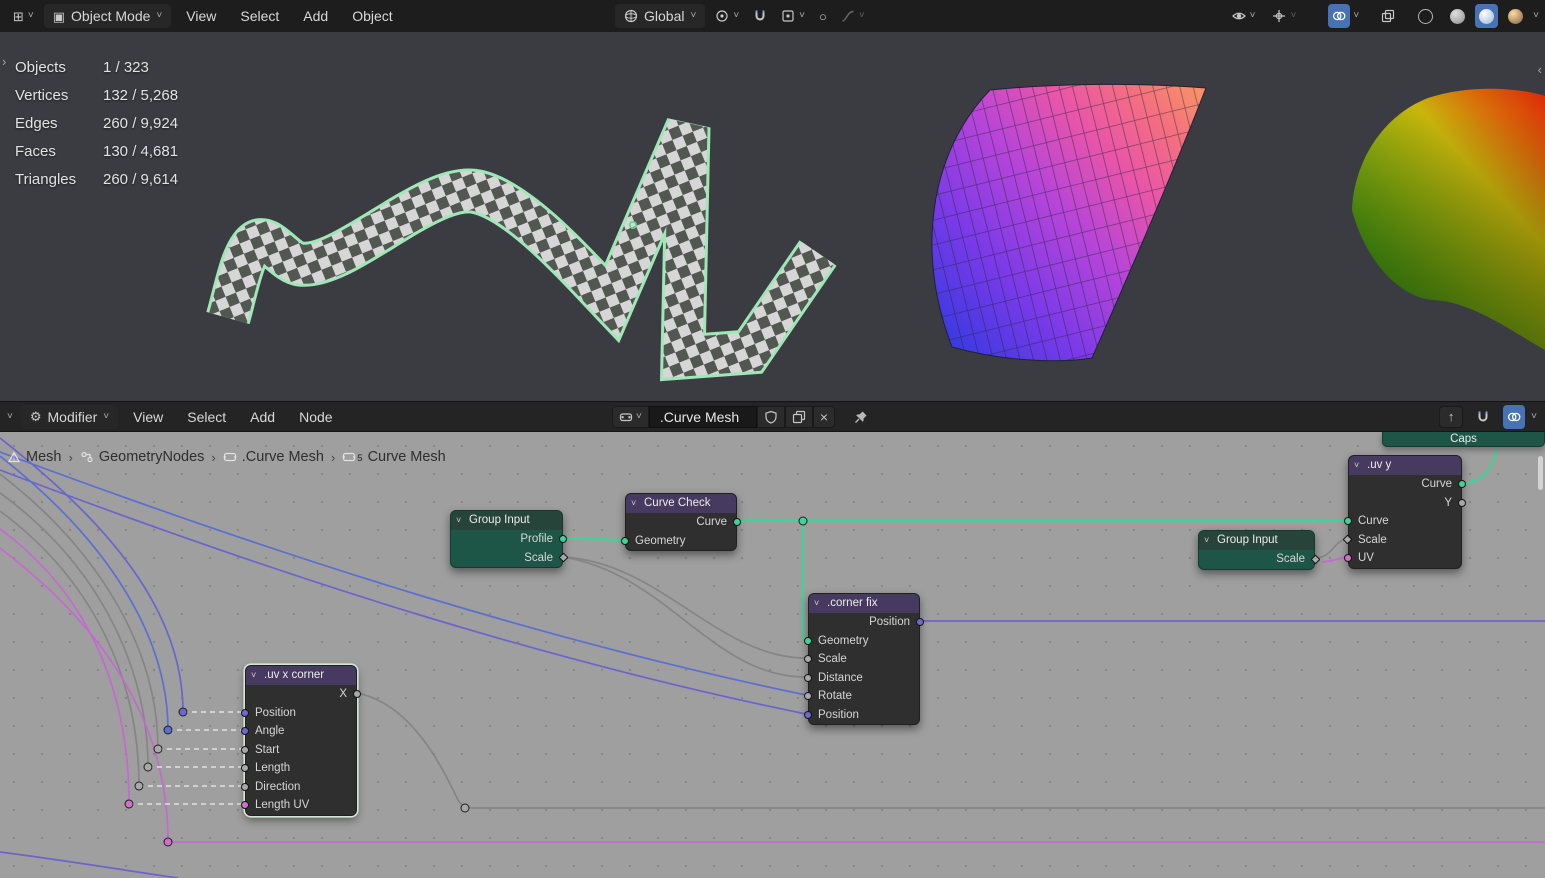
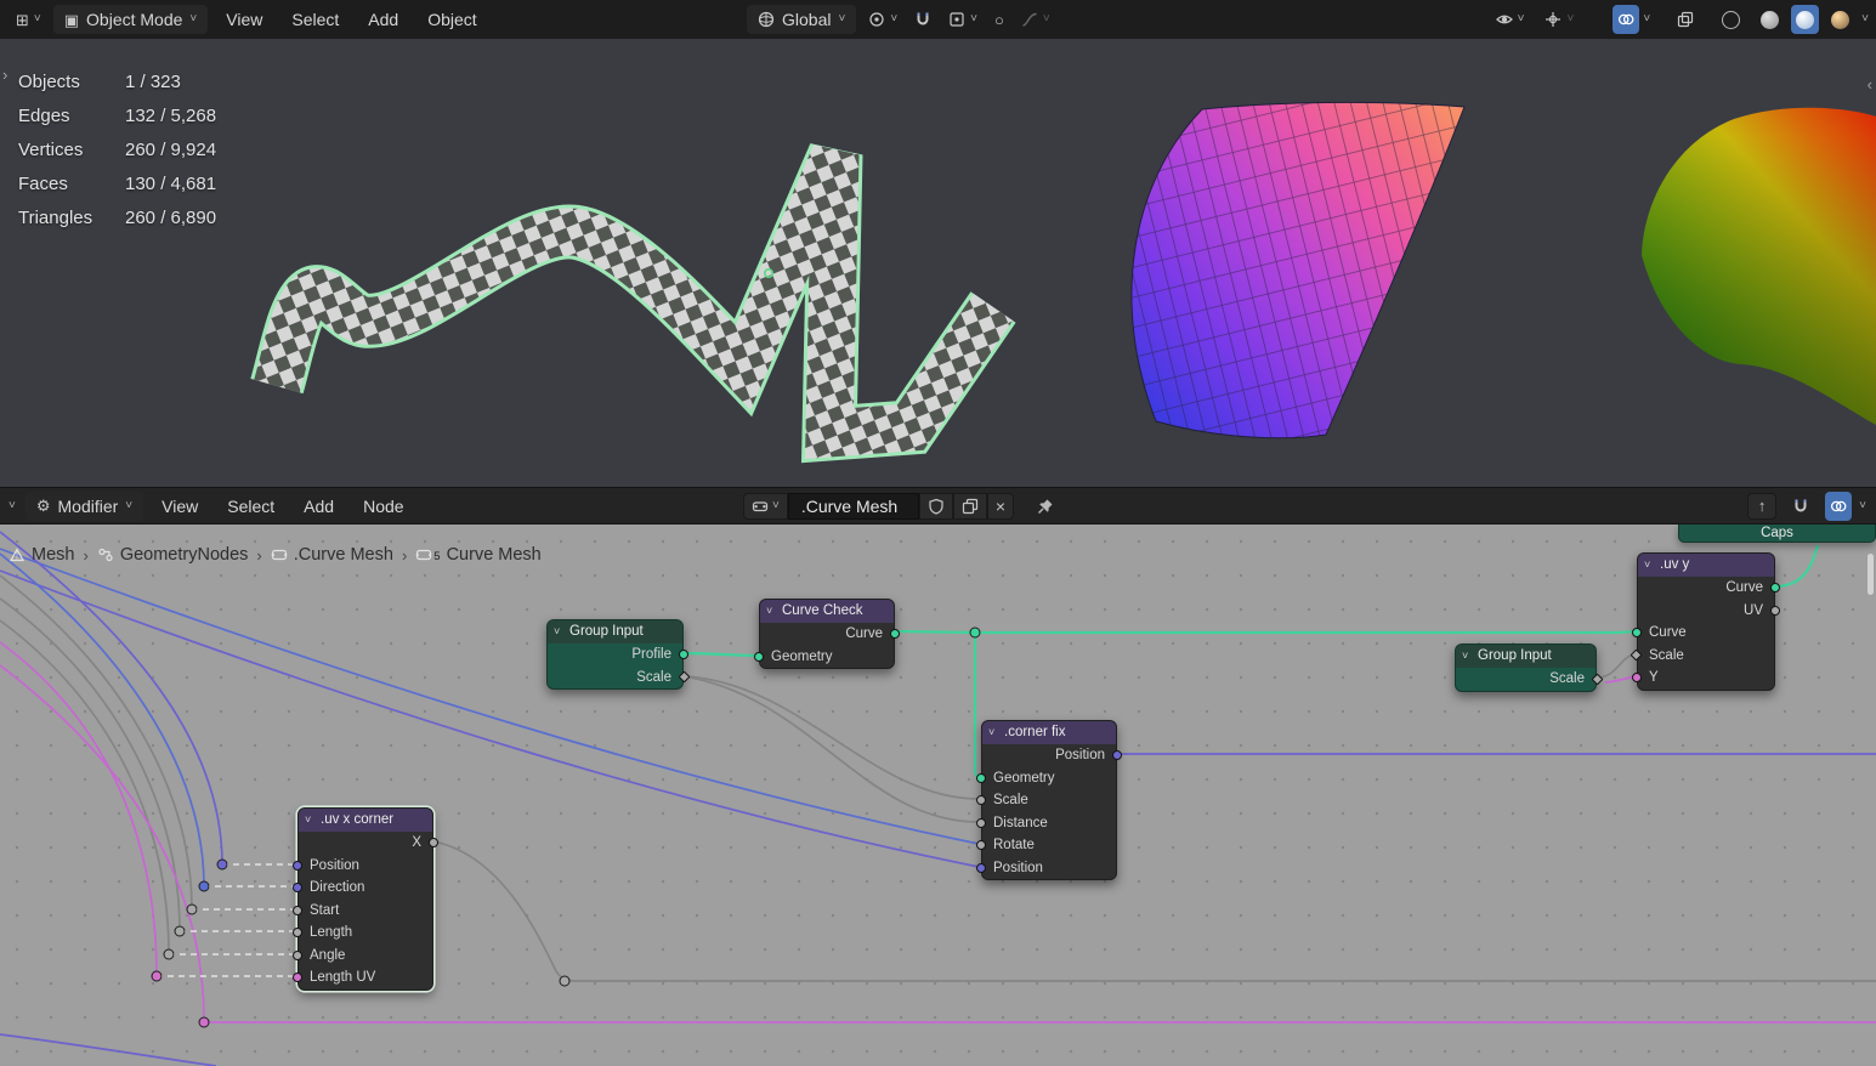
  ⊞
  ˅
  ▣
  Object Mode
  ˅
  View
  Select
  Add
  Object
  Global
  ˅
  ˅
  ˅
  ○
  ˅
  ˅
  ˅
  ˅
  ˅
  Objects
  1 / 323
- Vertices
+ Edges
  132 / 5,268
- Edges
+ Vertices
  260 / 9,924
  Faces
  130 / 4,681
  Triangles
- 260 / 9,614
+ 260 / 6,890
  ›
  ‹
  ˅
  ⚙
  Modifier
  ˅
  View
  Select
  Add
  Node
  ˅
  .Curve Mesh
  ×
  ↑
  ˅
  Mesh
  ›
  GeometryNodes
  ›
  .Curve Mesh
  ›
  5
  Curve Mesh
  Caps
  ˅
  Group Input
  Profile
  Scale
  ˅
  Curve Check
  Curve
  Geometry
  ˅
  .corner fix
  Position
  Geometry
  Scale
  Distance
  Rotate
  Position
  ˅
  .uv x corner
  X
  Position
- Angle
+ Direction
  Start
  Length
- Direction
+ Angle
  Length UV
  ˅
  Group Input
  Scale
  ˅
  .uv y
  Curve
- Y
+ UV
  Curve
  Scale
- UV
+ Y
